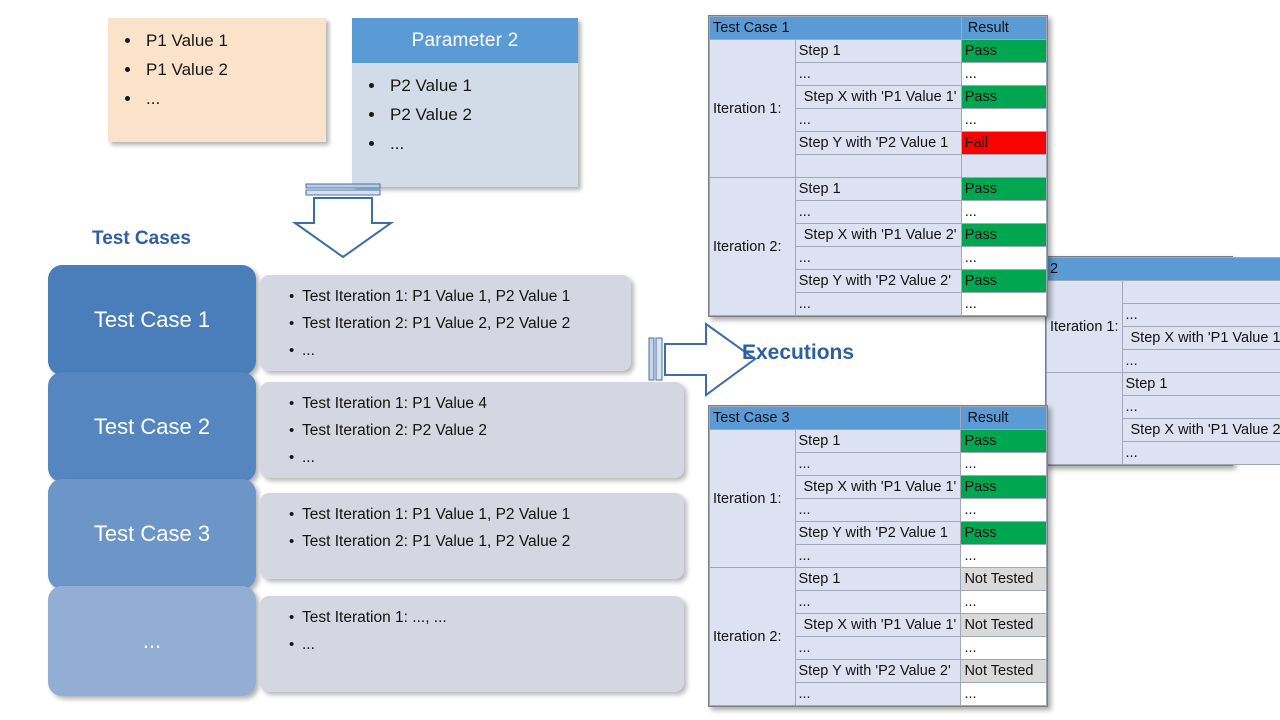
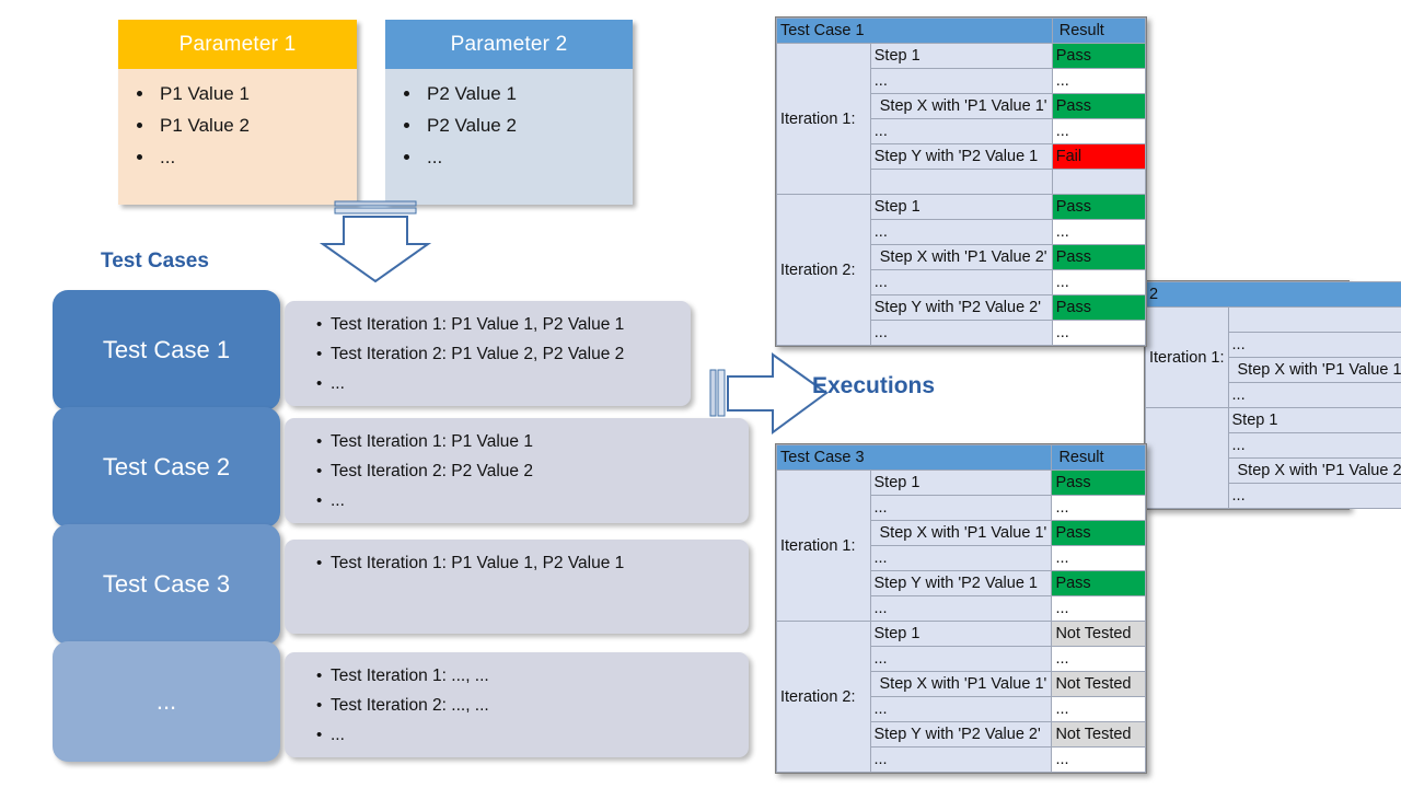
+ Parameter 1
  P1 Value 1
  P1 Value 2
  ...
  Parameter 2
  P2 Value 1
  P2 Value 2
  ...
  Test Cases
  Executions
  Test Case 1
  Test Iteration 1: P1 Value 1, P2 Value 1
  Test Iteration 2: P1 Value 2, P2 Value 2
  ...
  Test Case 2
- Test Iteration 1: P1 Value 4
+ Test Iteration 1: P1 Value 1
  Test Iteration 2: P2 Value 2
  ...
  Test Case 3
  Test Iteration 1: P1 Value 1, P2 Value 1
- Test Iteration 2: P1 Value 1, P2 Value 2
  ...
  Test Iteration 1: ..., ...
+ Test Iteration 2: ..., ...
  ...
  2
  Iteration 1:
  ...
  Step X with 'P1 Value 1
  ...
  	Step 1
  ...
  Step X with 'P1 Value 2
  ...
  Test Case 1	Result
  Iteration 1:	Step 1	Pass
  ...	...
  Step X with 'P1 Value 1'	Pass
  ...	...
  Step Y with 'P2 Value 1	Fail
  Iteration 2:	Step 1	Pass
  ...	...
  Step X with 'P1 Value 2'	Pass
  ...	...
  Step Y with 'P2 Value 2'	Pass
  ...	...
  Test Case 3	Result
  Iteration 1:	Step 1	Pass
  ...	...
  Step X with 'P1 Value 1'	Pass
  ...	...
  Step Y with 'P2 Value 1	Pass
  ...	...
  Iteration 2:	Step 1	Not Tested
  ...	...
  Step X with 'P1 Value 1'	Not Tested
  ...	...
  Step Y with 'P2 Value 2'	Not Tested
  ...	...
